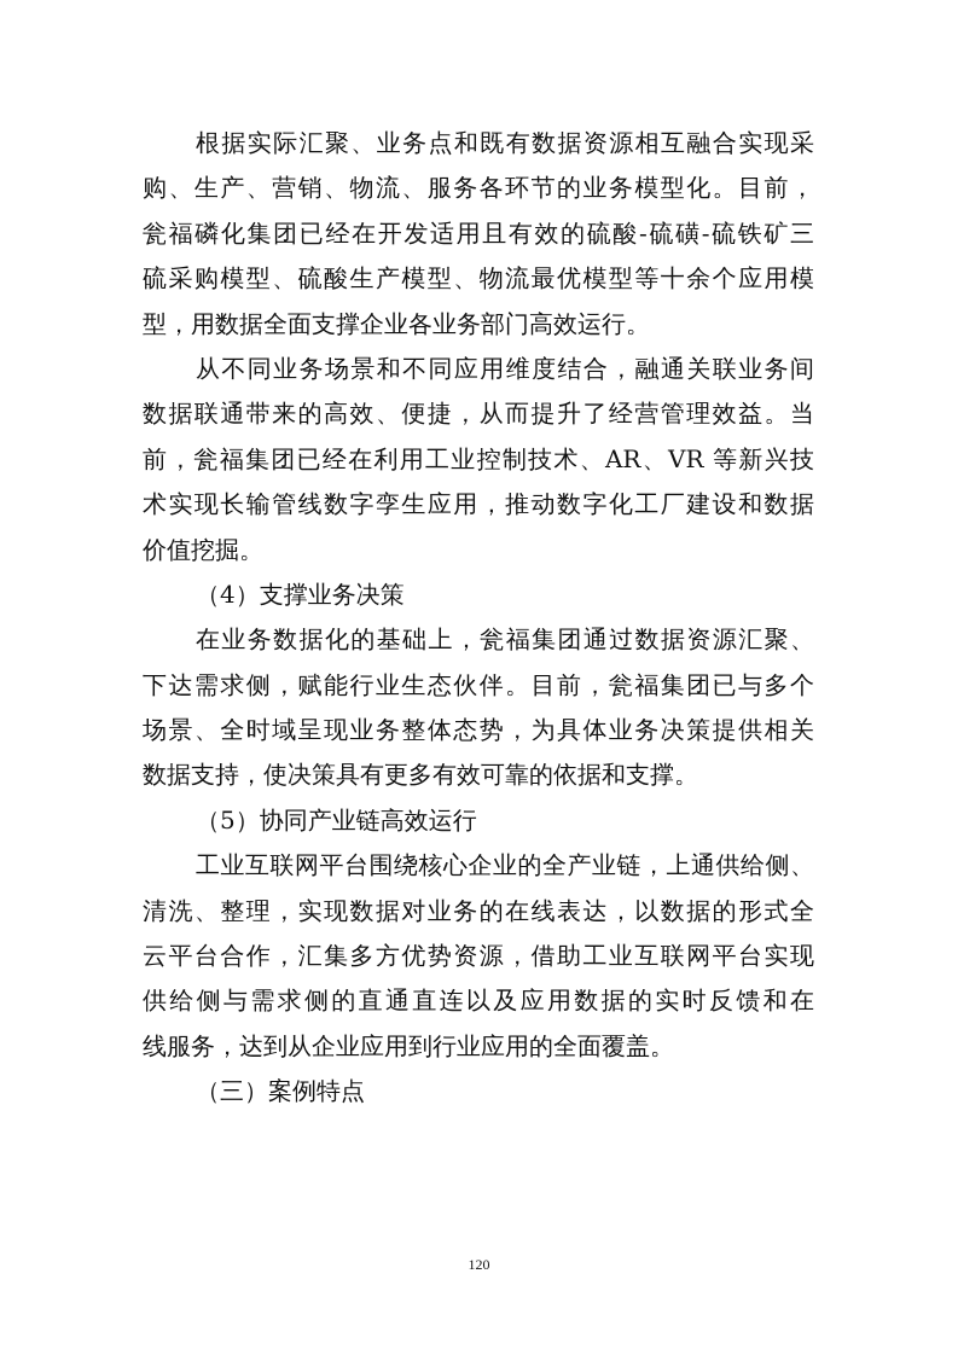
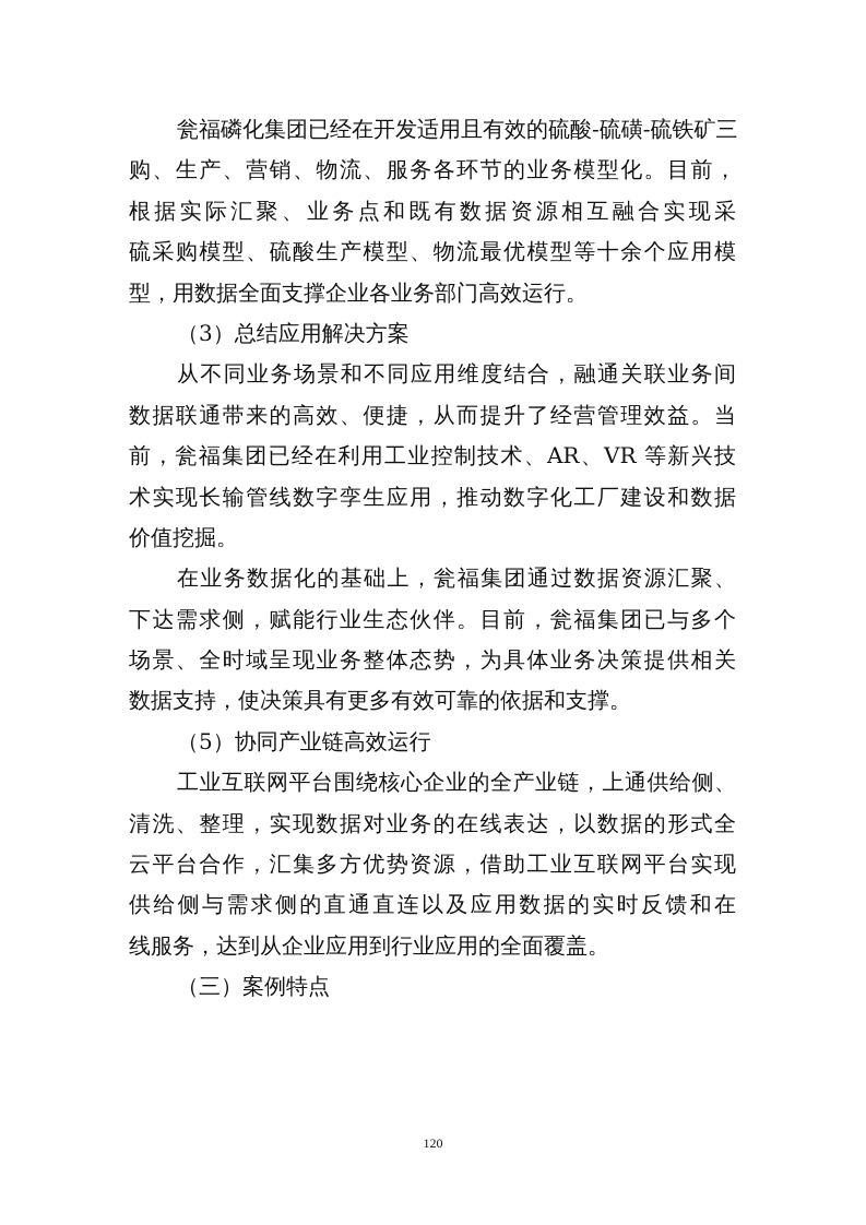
- 根据实际汇聚、业务点和既有数据资源相互融合实现采
+ 瓮福磷化集团已经在开发适用且有效的硫酸-硫磺-硫铁矿三
  购、生产、营销、物流、服务各环节的业务模型化。目前，
- 瓮福磷化集团已经在开发适用且有效的硫酸-硫磺-硫铁矿三
+ 根据实际汇聚、业务点和既有数据资源相互融合实现采
  硫采购模型、硫酸生产模型、物流最优模型等十余个应用模
  型，用数据全面支撑企业各业务部门高效运行。
+ （3）总结应用解决方案
  从不同业务场景和不同应用维度结合，融通关联业务间
  数据联通带来的高效、便捷，从而提升了经营管理效益。当
  前，瓮福集团已经在利用工业控制技术、AR、VR 等新兴技
  术实现长输管线数字孪生应用，推动数字化工厂建设和数据
  价值挖掘。
- （4）支撑业务决策
  在业务数据化的基础上，瓮福集团通过数据资源汇聚、
  下达需求侧，赋能行业生态伙伴。目前，瓮福集团已与多个
  场景、全时域呈现业务整体态势，为具体业务决策提供相关
  数据支持，使决策具有更多有效可靠的依据和支撑。
  （5）协同产业链高效运行
  工业互联网平台围绕核心企业的全产业链，上通供给侧、
  清洗、整理，实现数据对业务的在线表达，以数据的形式全
  云平台合作，汇集多方优势资源，借助工业互联网平台实现
  供给侧与需求侧的直通直连以及应用数据的实时反馈和在
  线服务，达到从企业应用到行业应用的全面覆盖。
  （三）案例特点
  120
